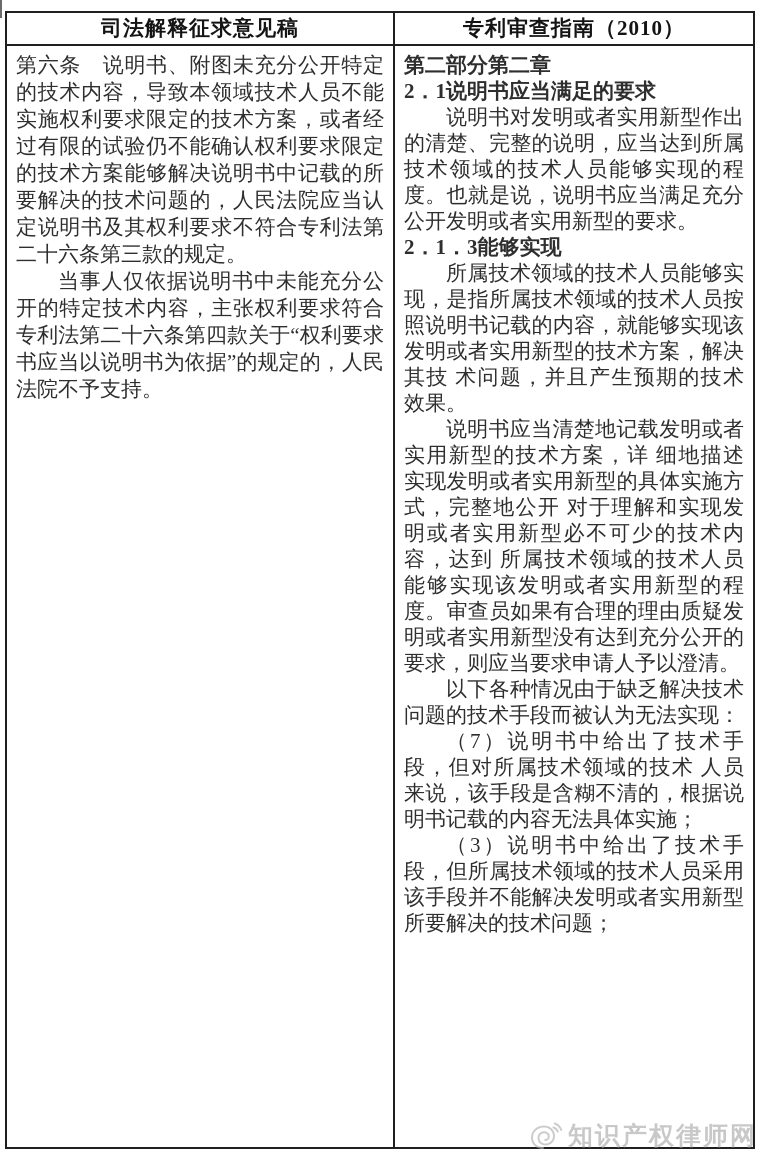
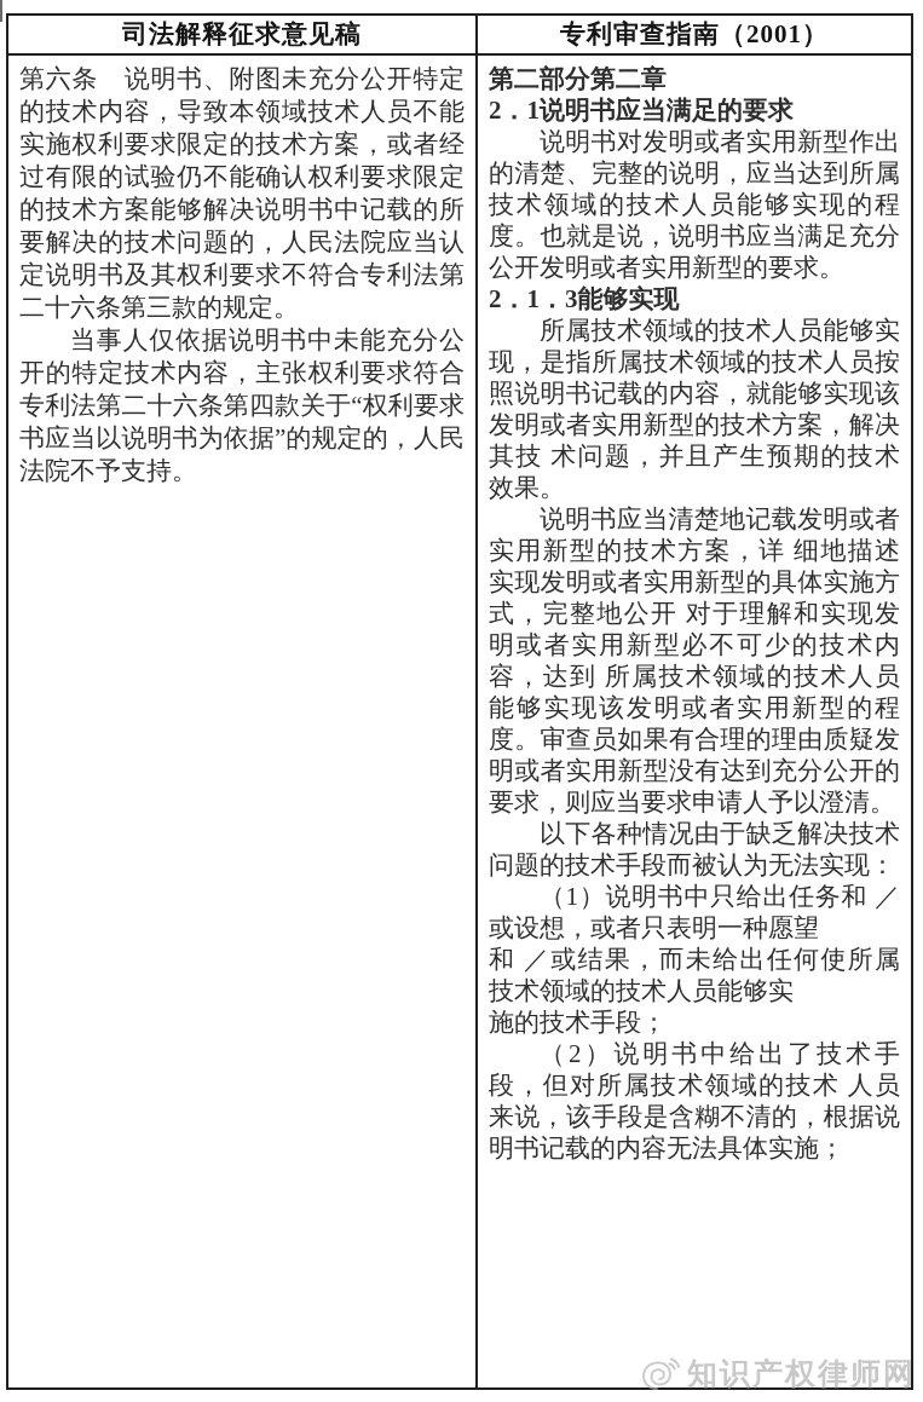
  司法解释征求意见稿
- 专利审查指南（2010）
+ 专利审查指南（2001）
  第六条 说明书、附图未充分公开特定的技术内容，导致本领域技术人员不能实施权利要求限定的技术方案，或者经过有限的试验仍不能确认权利要求限定的技术方案能够解决说明书中记载的所要解决的技术问题的，人民法院应当认定说明书及其权利要求不符合专利法第二十六条第三款的规定。
  当事人仅依据说明书中未能充分公开的特定技术内容，主张权利要求符合专利法第二十六条第四款关于“权利要求书应当以说明书为依据”的规定的，人民法院不予支持。
  第二部分第二章
  2．1说明书应当满足的要求
  说明书对发明或者实用新型作出的清楚、完整的说明，应当达到所属技术领域的技术人员能够实现的程度。也就是说，说明书应当满足充分公开发明或者实用新型的要求。
  2．1．3能够实现
  所属技术领域的技术人员能够实现，是指所属技术领域的技术人员按照说明书记载的内容，就能够实现该发明或者实用新型的技术方案，解决其技 术问题，并且产生预期的技术效果。
  说明书应当清楚地记载发明或者实用新型的技术方案，详 细地描述实现发明或者实用新型的具体实施方式，完整地公开 对于理解和实现发明或者实用新型必不可少的技术内容，达到 所属技术领域的技术人员能够实现该发明或者实用新型的程 度。审查员如果有合理的理由质疑发明或者实用新型没有达到充分公开的要求，则应当要求申请人予以澄清。
  以下各种情况由于缺乏解决技术问题的技术手段而被认为无法实现：
+ （1）说明书中只给出任务和 ／或设想，或者只表明一种愿望
+ 和 ／或结果，而未给出任何使所属技术领域的技术人员能够实
+ 施的技术手段；
- （7）说明书中给出了技术手段，但对所属技术领域的技术 人员来说，该手段是含糊不清的，根据说明书记载的内容无法具体实施；
+ （2）说明书中给出了技术手段，但对所属技术领域的技术 人员来说，该手段是含糊不清的，根据说明书记载的内容无法具体实施；
- （3）说明书中给出了技术手段，但所属技术领域的技术人员采用该手段并不能解决发明或者实用新型所要解决的技术问题；
  知识产权律师网
